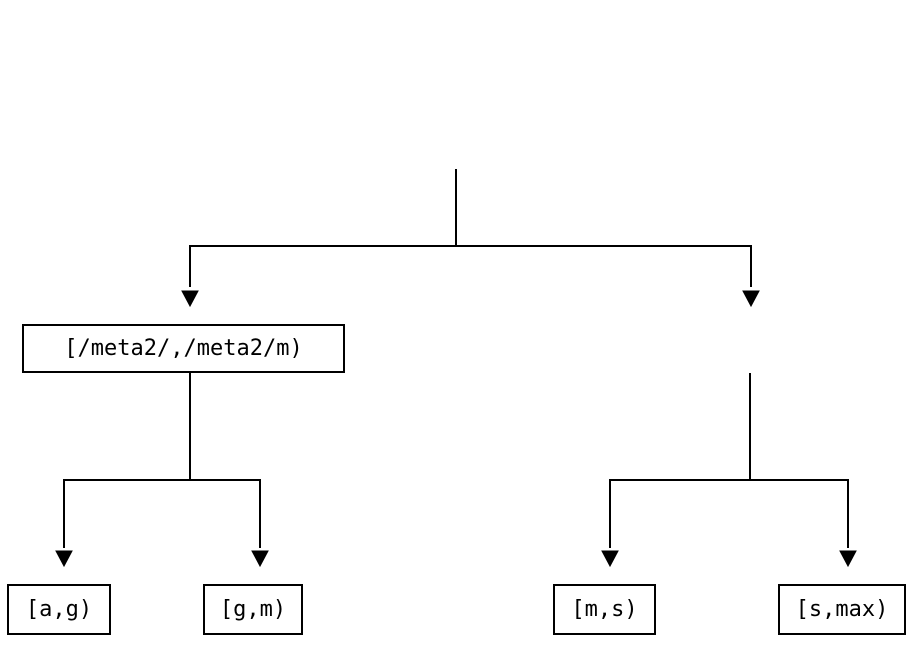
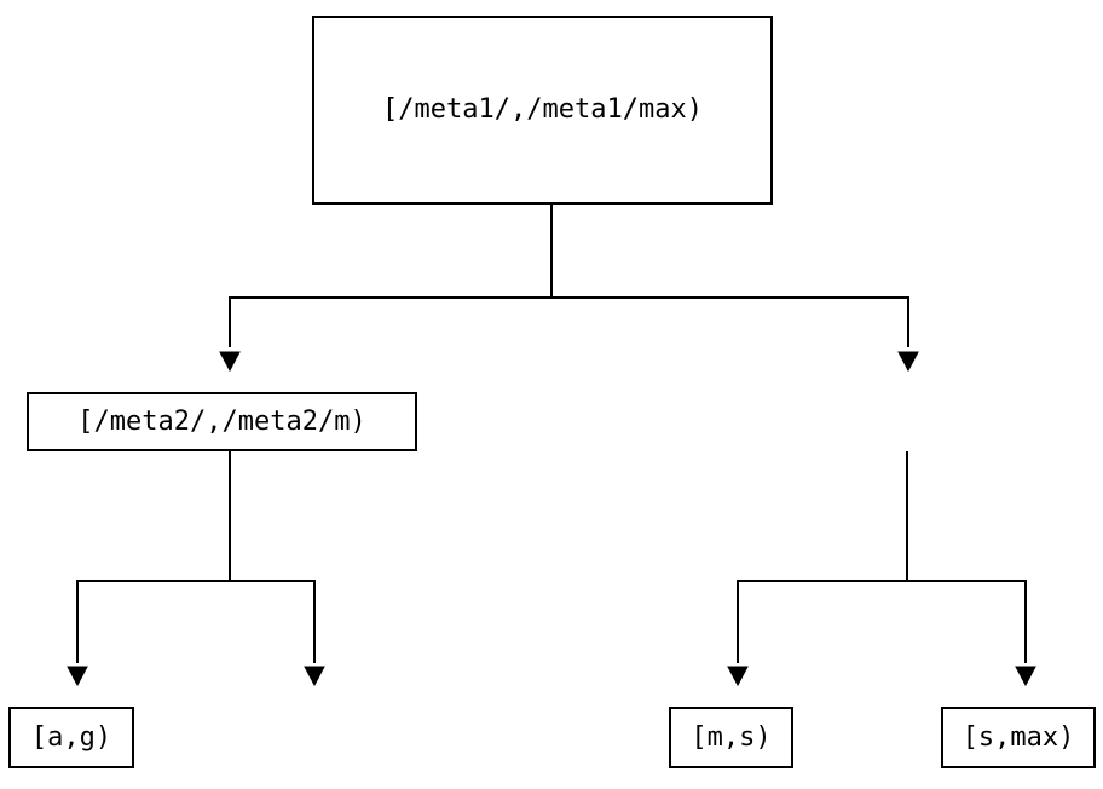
+ [/meta1/,/meta1/max)
  [/meta2/,/meta2/m)
  [a,g)
- [g,m)
  [m,s)
  [s,max)
